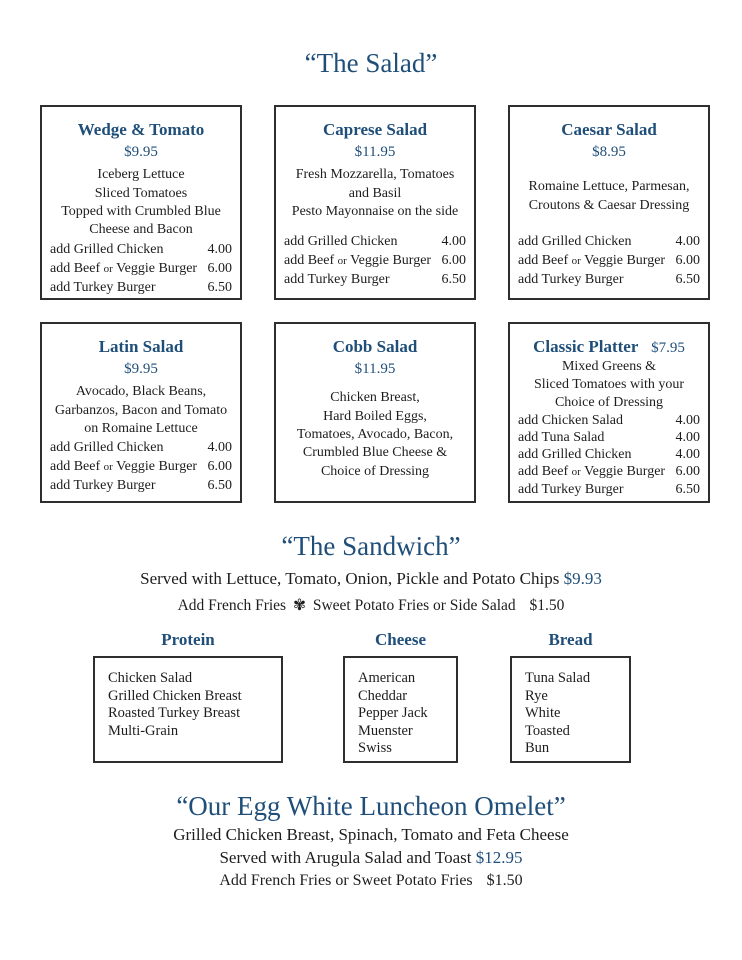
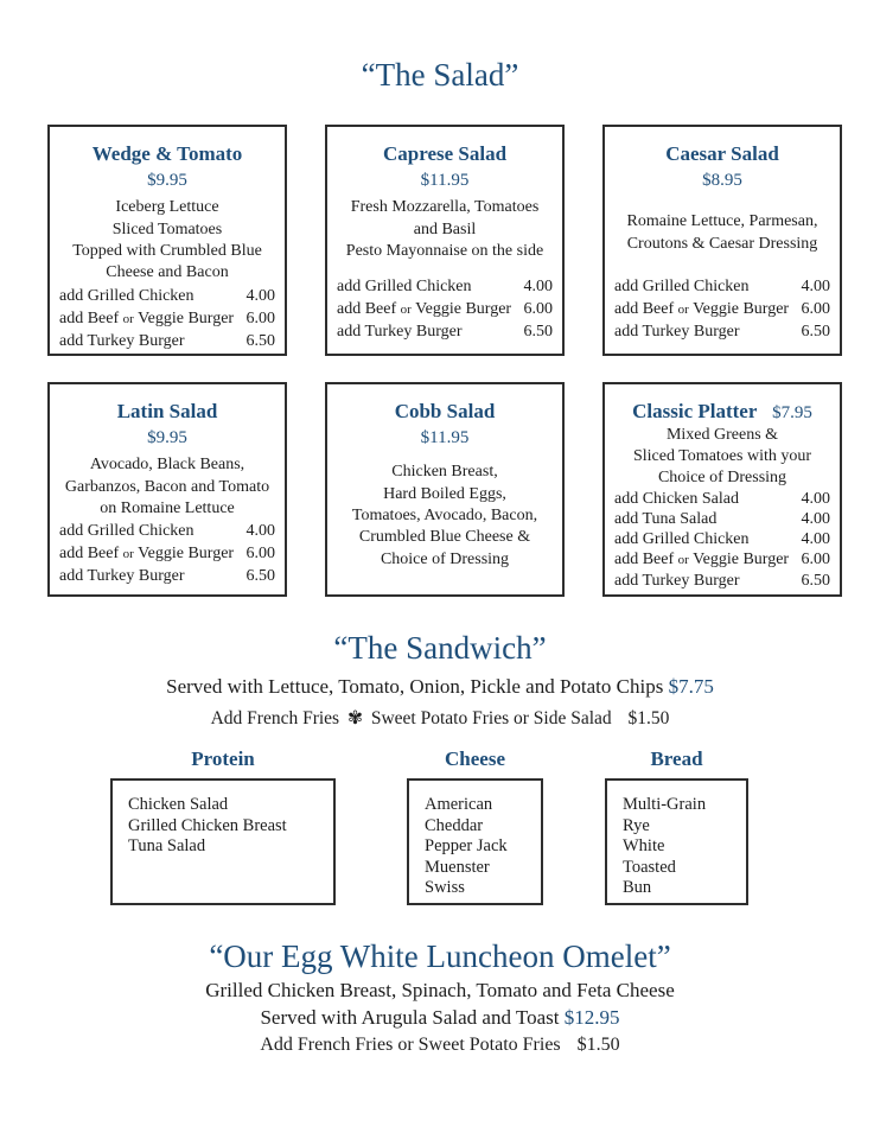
  “The Salad”
  Wedge & Tomato
  $9.95
  Iceberg Lettuce
  Sliced Tomatoes
  Topped with Crumbled Blue
  Cheese and Bacon
  add Grilled Chicken
  4.00
  add Beef or Veggie Burger
  6.00
  add Turkey Burger
  6.50
  Caprese Salad
  $11.95
  Fresh Mozzarella, Tomatoes
  and Basil
  Pesto Mayonnaise on the side
  add Grilled Chicken
  4.00
  add Beef or Veggie Burger
  6.00
  add Turkey Burger
  6.50
  Caesar Salad
  $8.95
  Romaine Lettuce, Parmesan,
  Croutons & Caesar Dressing
  add Grilled Chicken
  4.00
  add Beef or Veggie Burger
  6.00
  add Turkey Burger
  6.50
  Latin Salad
  $9.95
  Avocado, Black Beans,
  Garbanzos, Bacon and Tomato
  on Romaine Lettuce
  add Grilled Chicken
  4.00
  add Beef or Veggie Burger
  6.00
  add Turkey Burger
  6.50
  Cobb Salad
  $11.95
  Chicken Breast,
  Hard Boiled Eggs,
  Tomatoes, Avocado, Bacon,
  Crumbled Blue Cheese &
  Choice of Dressing
  Classic Platter $7.95
  Mixed Greens &
  Sliced Tomatoes with your
  Choice of Dressing
  add Chicken Salad
  4.00
  add Tuna Salad
  4.00
  add Grilled Chicken
  4.00
  add Beef or Veggie Burger
  6.00
  add Turkey Burger
  6.50
  “The Sandwich”
- Served with Lettuce, Tomato, Onion, Pickle and Potato Chips $9.93
+ Served with Lettuce, Tomato, Onion, Pickle and Potato Chips $7.75
  Add French Fries ✾ Sweet Potato Fries or Side Salad $1.50
  Protein
  Chicken Salad
  Grilled Chicken Breast
- Roasted Turkey Breast
- Multi-Grain
+ Tuna Salad
  Cheese
  American
  Cheddar
  Pepper Jack
  Muenster
  Swiss
  Bread
- Tuna Salad
+ Multi-Grain
  Rye
  White
  Toasted
  Bun
  “Our Egg White Luncheon Omelet”
  Grilled Chicken Breast, Spinach, Tomato and Feta Cheese
  Served with Arugula Salad and Toast $12.95
  Add French Fries or Sweet Potato Fries $1.50
